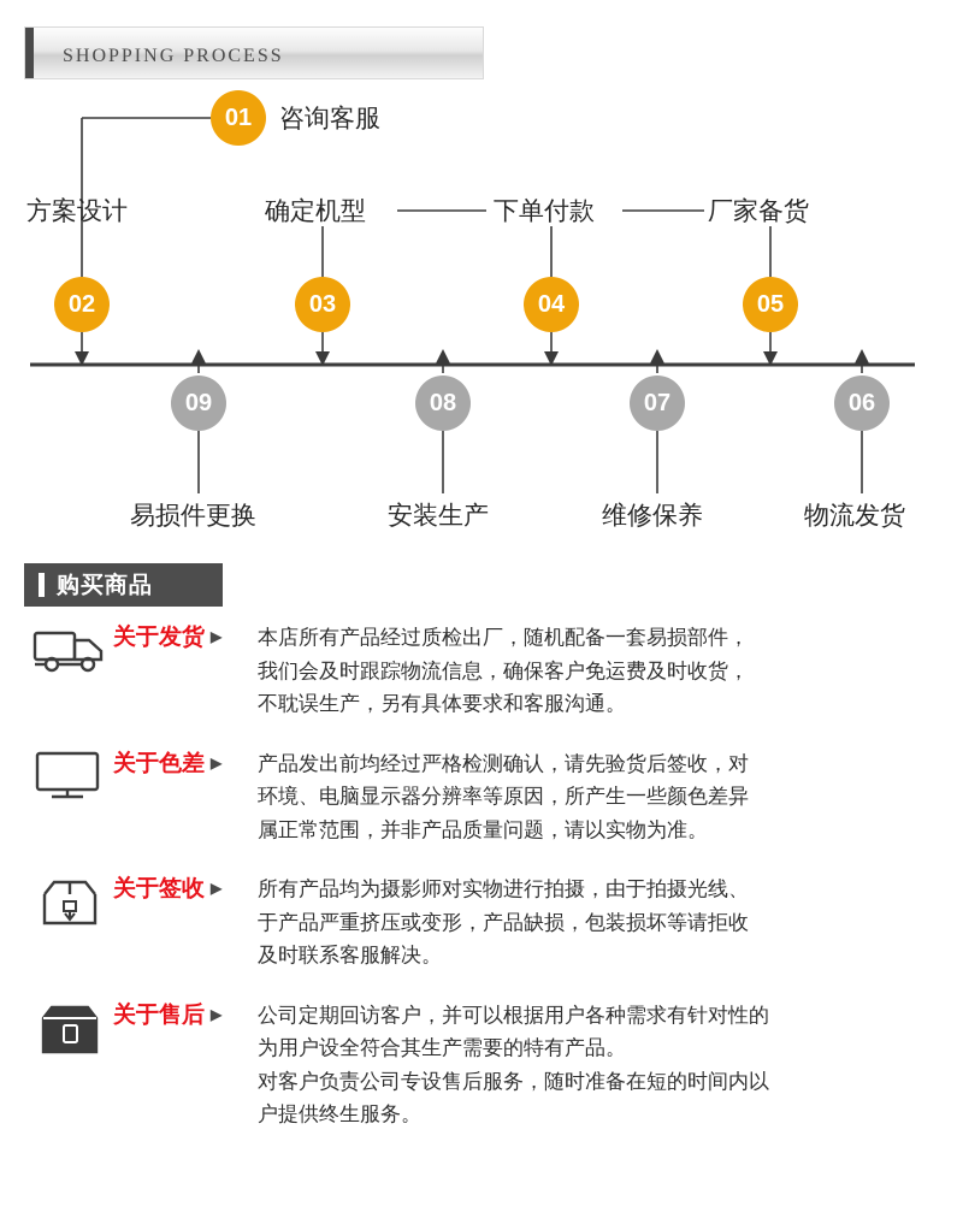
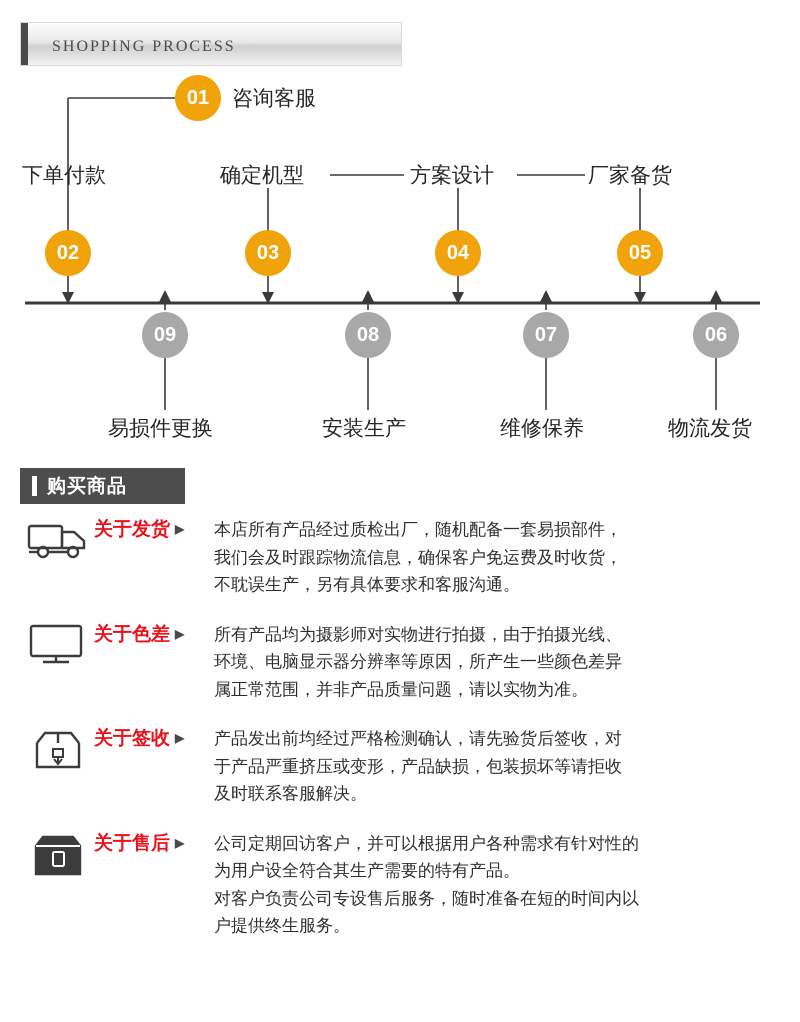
  SHOPPING PROCESS
  01
  咨询客服
- 方案设计
+ 下单付款
  确定机型
- 下单付款
+ 方案设计
  厂家备货
  02
  03
  04
  05
  09
  08
  07
  06
  易损件更换
  安装生产
  维修保养
  物流发货
  购买商品
  关于发货
  ▶
  本店所有产品经过质检出厂，随机配备一套易损部件，
  我们会及时跟踪物流信息，确保客户免运费及时收货，
  不耽误生产，另有具体要求和客服沟通。
  关于色差
  ▶
- 产品发出前均经过严格检测确认，请先验货后签收，对
+ 所有产品均为摄影师对实物进行拍摄，由于拍摄光线、
  环境、电脑显示器分辨率等原因，所产生一些颜色差异
  属正常范围，并非产品质量问题，请以实物为准。
  关于签收
  ▶
- 所有产品均为摄影师对实物进行拍摄，由于拍摄光线、
+ 产品发出前均经过严格检测确认，请先验货后签收，对
  于产品严重挤压或变形，产品缺损，包装损坏等请拒收
  及时联系客服解决。
  关于售后
  ▶
  公司定期回访客户，并可以根据用户各种需求有针对性的
  为用户设全符合其生产需要的特有产品。
  对客户负责公司专设售后服务，随时准备在短的时间内以
  户提供终生服务。
